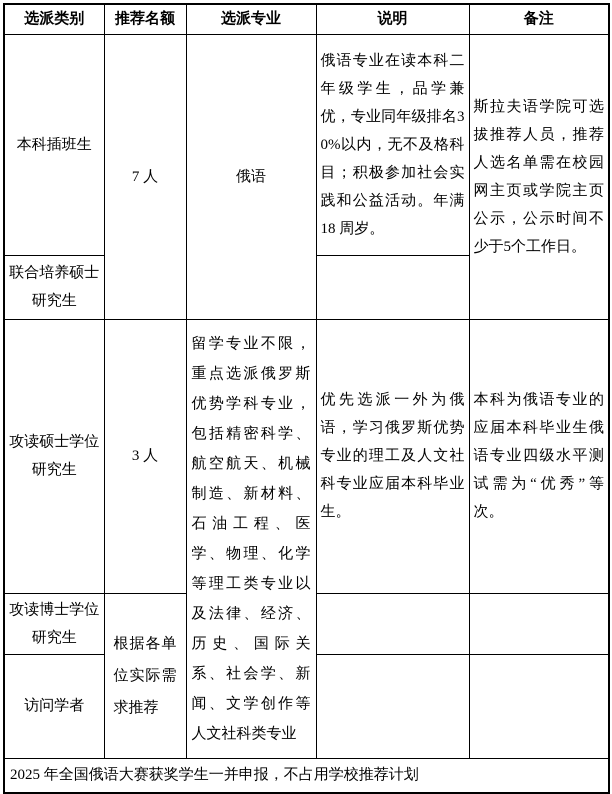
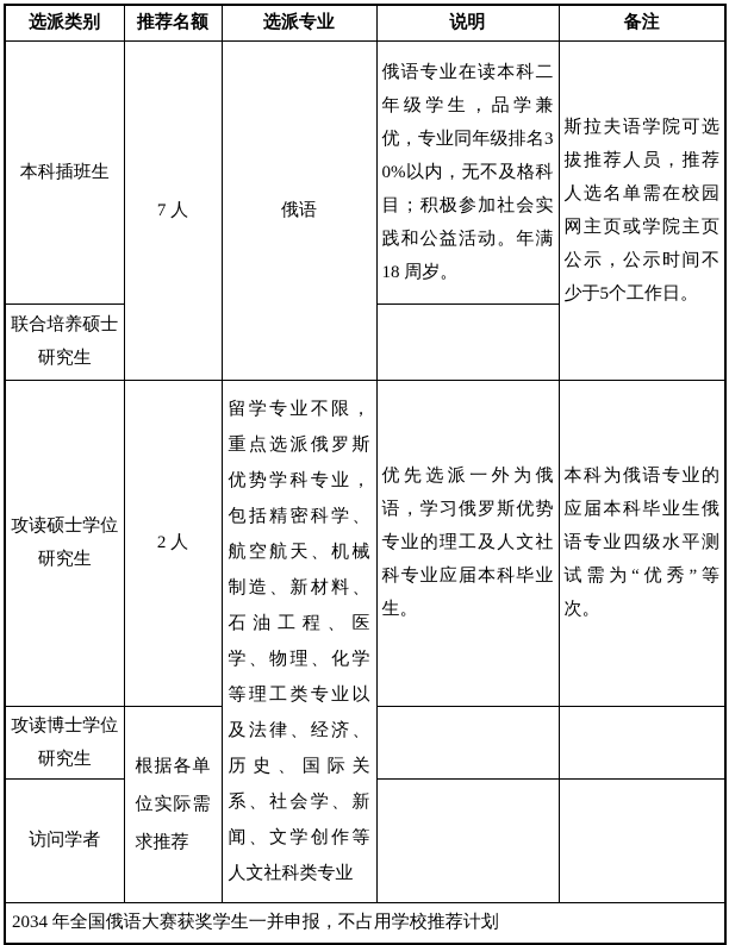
  选派类别	推荐名额	选派专业	说明	备注
  本科插班生	7 人	俄语	俄语专业在读本科二年级学生，品学兼优，专业同年级排名30%以内，无不及格科目；积极参加社会实践和公益活动。年满 18 周岁。	斯拉夫语学院可选拔推荐人员，推荐人选名单需在校园网主页或学院主页公示，公示时间不少于5个工作日。
  联合培养硕士研究生
- 攻读硕士学位研究生	3 人	留学专业不限，重点选派俄罗斯优势学科专业，包括精密科学、航空航天、机械制造、新材料、石油工程、医学、物理、化学等理工类专业以及法律、经济、历史、国际关系、社会学、新闻、文学创作等人文社科类专业	优先选派一外为俄语，学习俄罗斯优势专业的理工及人文社科专业应届本科毕业生。	本科为俄语专业的应届本科毕业生俄语专业四级水平测试需为“优秀”等次。
+ 攻读硕士学位研究生	2 人	留学专业不限，重点选派俄罗斯优势学科专业，包括精密科学、航空航天、机械制造、新材料、石油工程、医学、物理、化学等理工类专业以及法律、经济、历史、国际关系、社会学、新闻、文学创作等人文社科类专业	优先选派一外为俄语，学习俄罗斯优势专业的理工及人文社科专业应届本科毕业生。	本科为俄语专业的应届本科毕业生俄语专业四级水平测试需为“优秀”等次。
  攻读博士学位研究生	根据各单位实际需求推荐
  访问学者
- 2025 年全国俄语大赛获奖学生一并申报，不占用学校推荐计划
+ 2034 年全国俄语大赛获奖学生一并申报，不占用学校推荐计划
